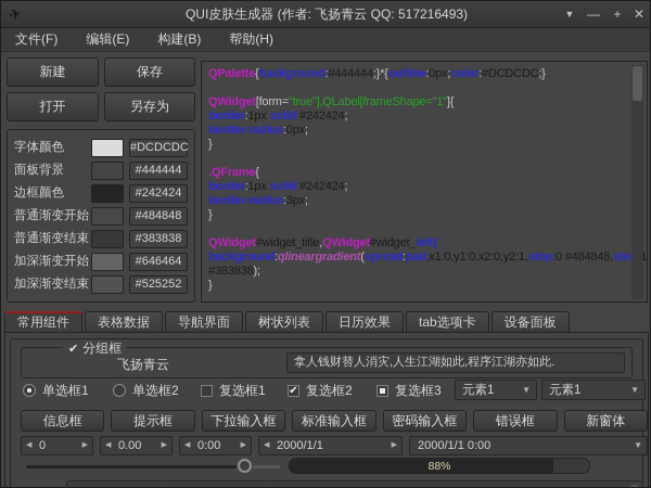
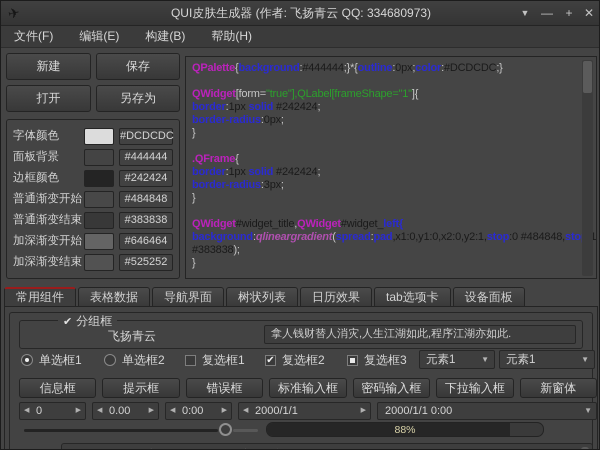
- QUI皮肤生成器 (作者: 飞扬青云 QQ: 517216493)
+ QUI皮肤生成器 (作者: 飞扬青云 QQ: 334680973)
  ▼
  —
  +
  ✕
  文件(F) 编辑(E) 构建(B) 帮助(H)
  新建
  保存
  打开
  另存为
  字体颜色
  #DCDCDC
  面板背景
  #444444
  边框颜色
  #242424
  普通渐变开始
  #484848
  普通渐变结束
  #383838
  加深渐变开始
  #646464
  加深渐变结束
  #525252
  QPalette{background:#444444;}*{outline:0px;color:#DCDCDC;}
  QWidget[form="true"],QLabel[frameShape="1"]{
  border:1px solid #242424;
  border-radius:0px;
  }
  .QFrame{
  border:1px solid #242424;
  border-radius:3px;
  }
  QWidget#widget_title,QWidget#widget_left{
  background:qlineargradient(spread:pad,x1:0,y1:0,x2:0,y2:1,stop:0 #484848,sto 1
  #383838);
  }
  常用组件
  表格数据
  导航界面
  树状列表
  日历效果
  tab选项卡
  设备面板
  ✔ 分组框
  飞扬青云
  拿人钱财替人消灾,人生江湖如此,程序江湖亦如此.
  单选框1
  单选框2
  复选框1
  ✔
  复选框2
  复选框3
  元素1
  ▼
  元素1
  ▼
  信息框
  提示框
- 下拉输入框
+ 错误框
  标准输入框
  密码输入框
- 错误框
+ 下拉输入框
  新窗体
  0
  0.00
  0:00
  2000/1/1
  ▼
  2000/1/1 0:00
  88%
